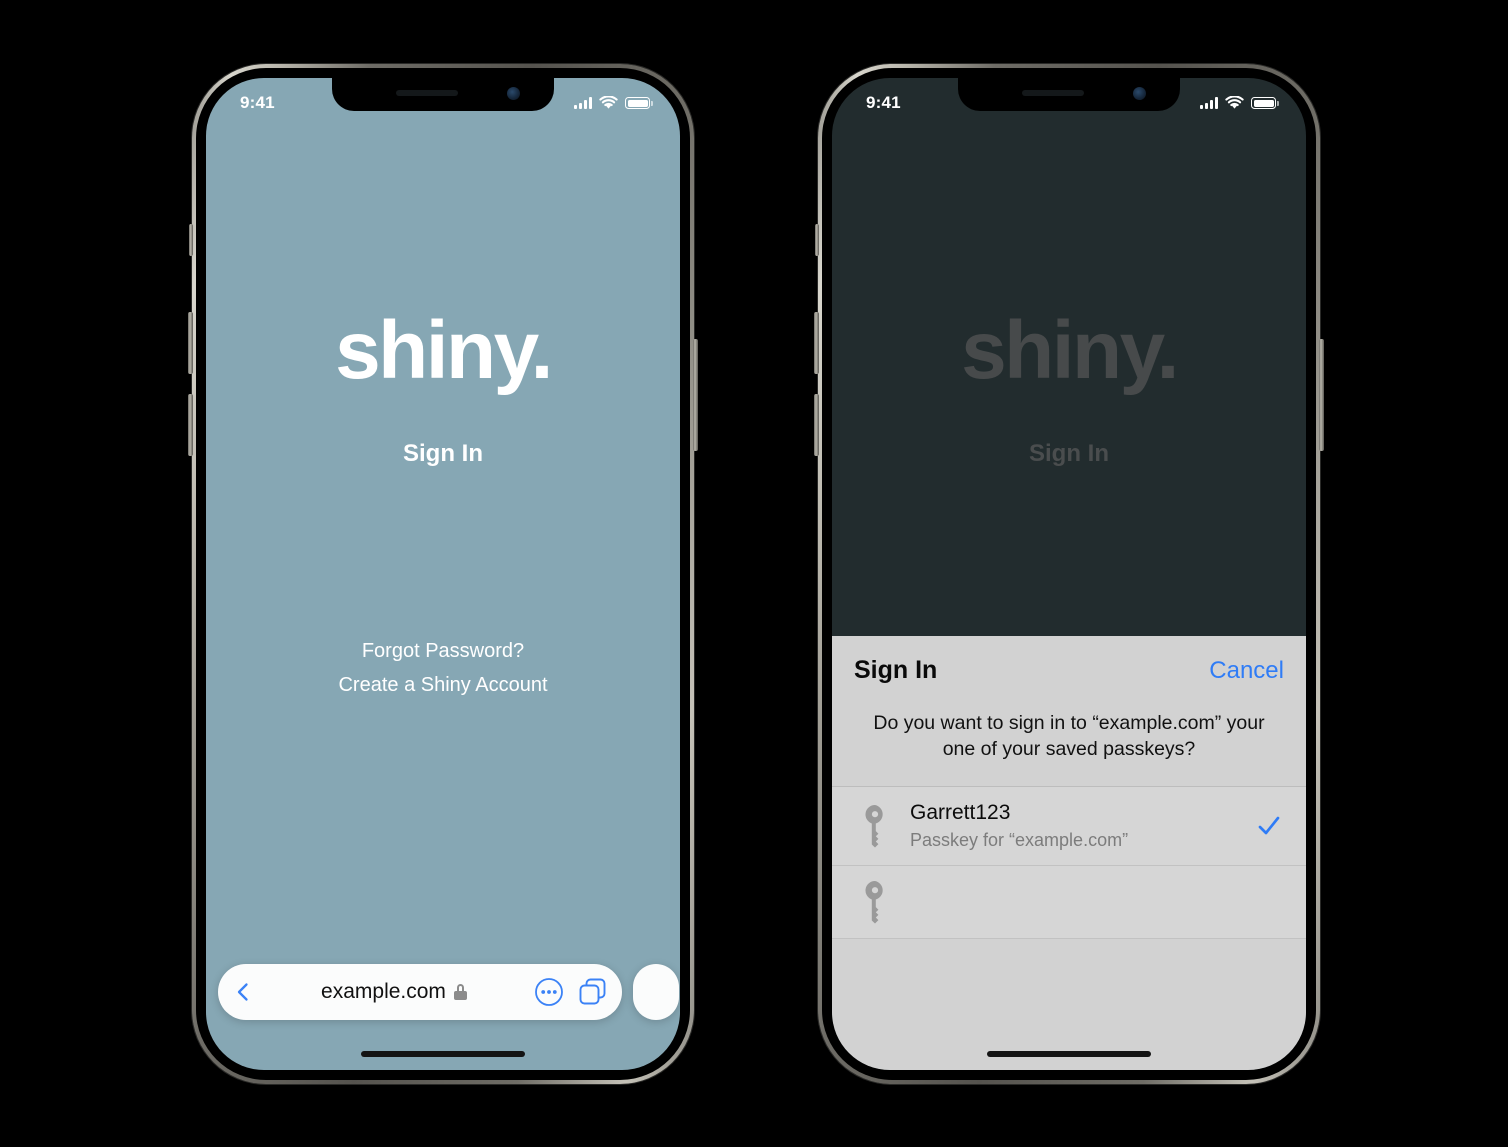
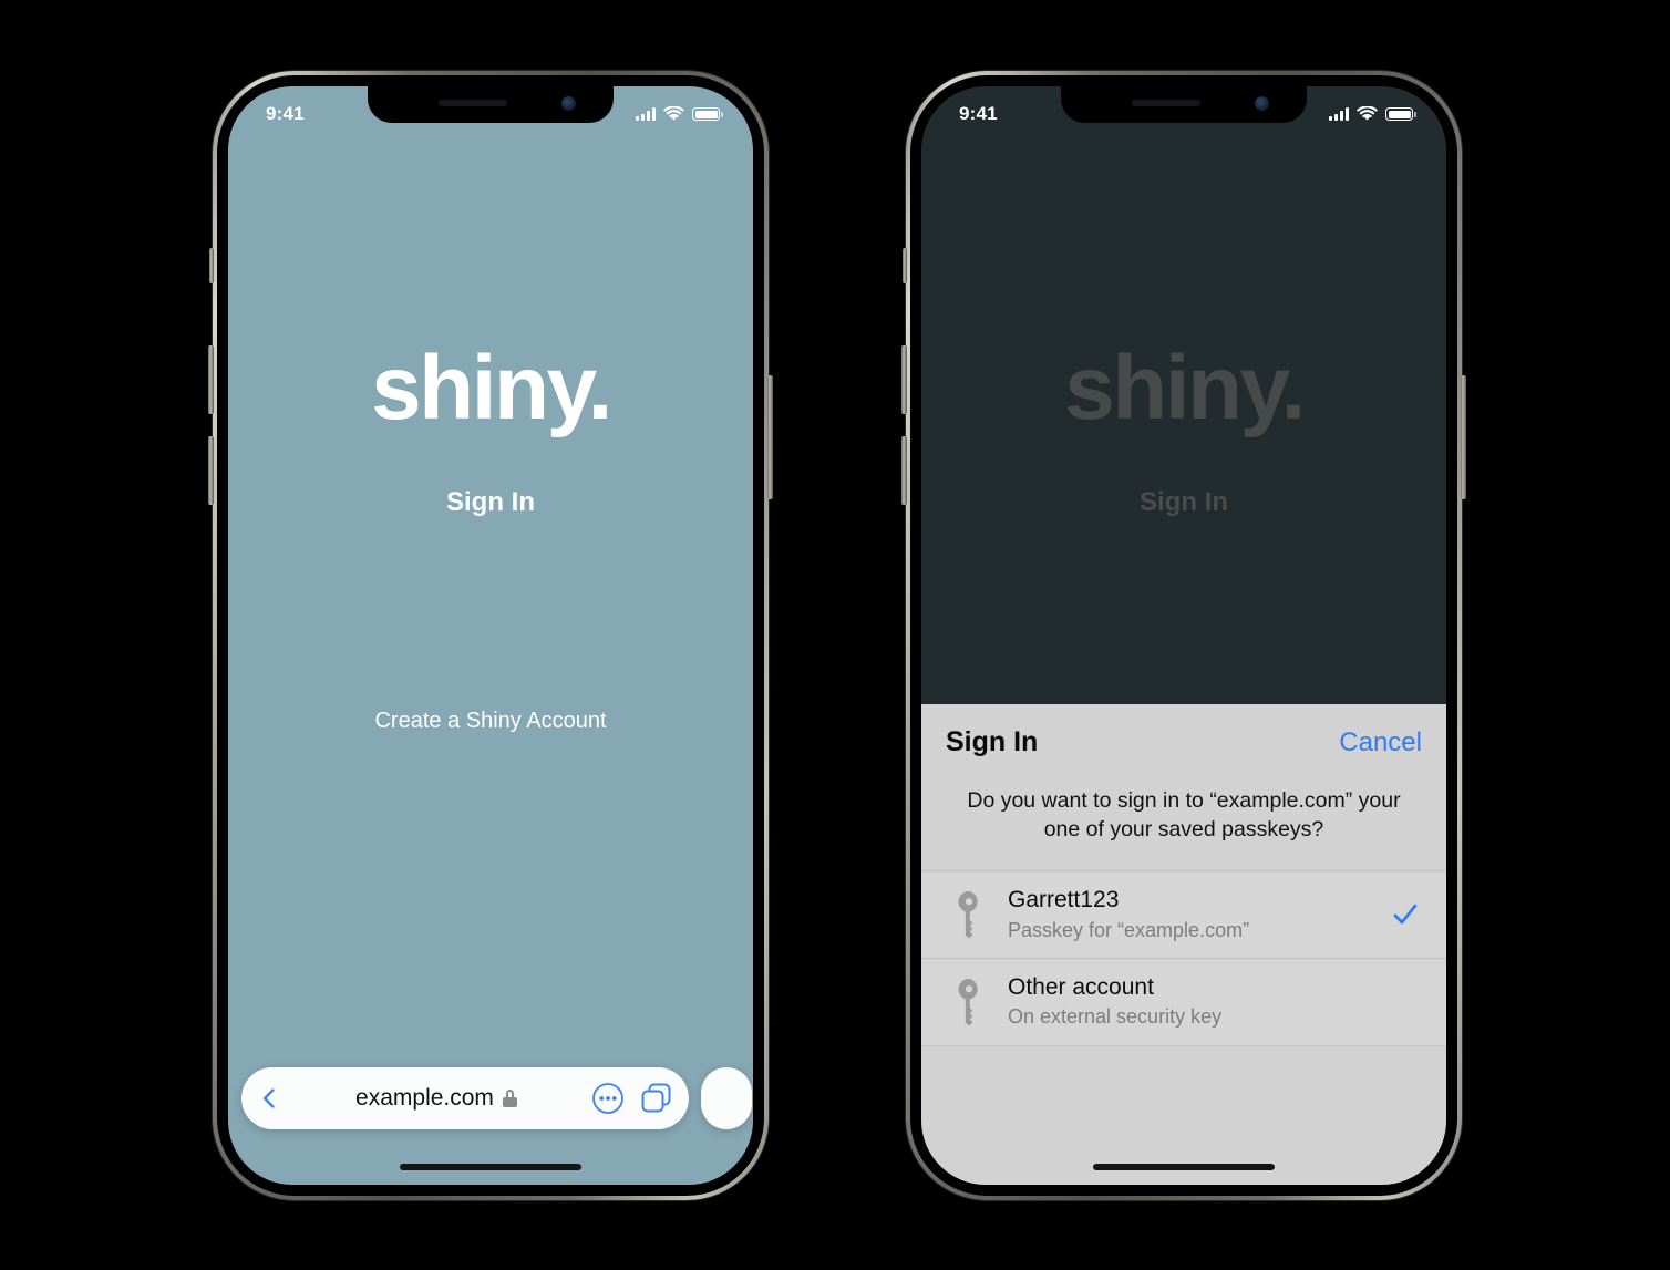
  9:41
  shiny.
  Sign In
- Forgot Password?
  Create a Shiny Account
  example.com
  9:41
  shiny.
  Sign In
  Sign In
  Cancel
  Do you want to sign in to “example.com” your one of your saved passkeys?
  Garrett123
  Passkey for “example.com”
+ Other account
+ On external security key
